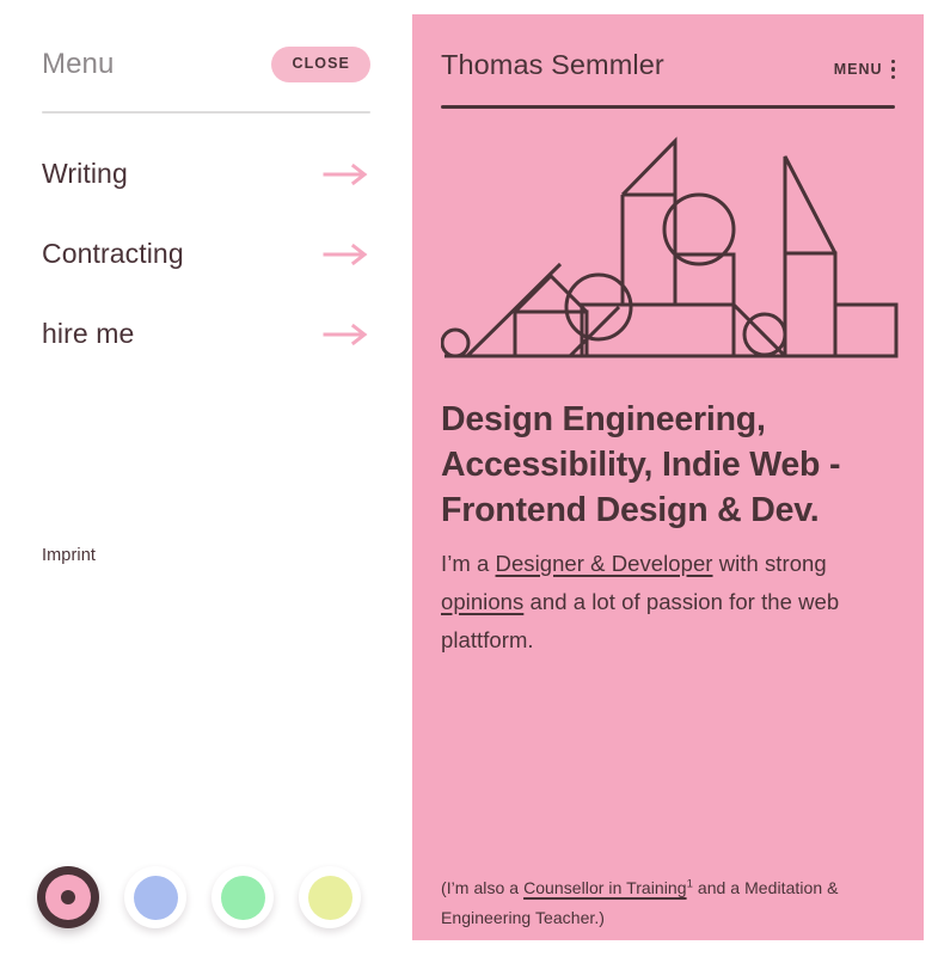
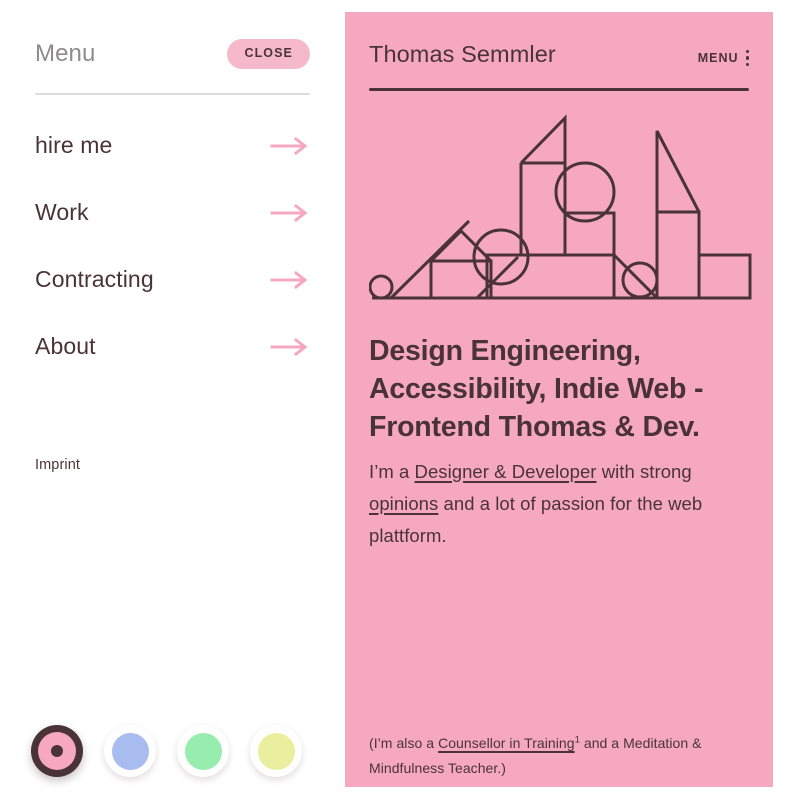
  Menu
  CLOSE
- Writing
- Contracting
+ hire me
+ Work
- hire me
+ Contracting
+ About
  Imprint
  Thomas Semmler
  MENU
- Design Engineering, Accessibility, Indie Web - Frontend Design & Dev.
+ Design Engineering, Accessibility, Indie Web - Frontend Thomas & Dev.
  I’m a Designer & Developer with strong opinions and a lot of passion for the web plattform.
- (I’m also a Counsellor in Training1 and a Meditation & Engineering Teacher.)
+ (I’m also a Counsellor in Training1 and a Meditation & Mindfulness Teacher.)
